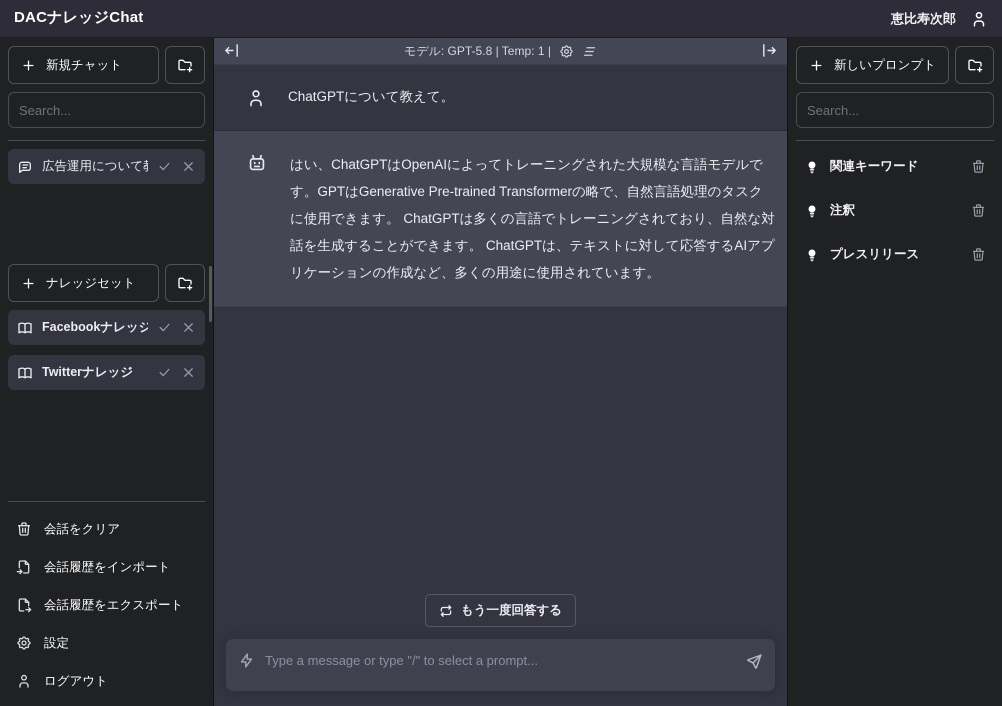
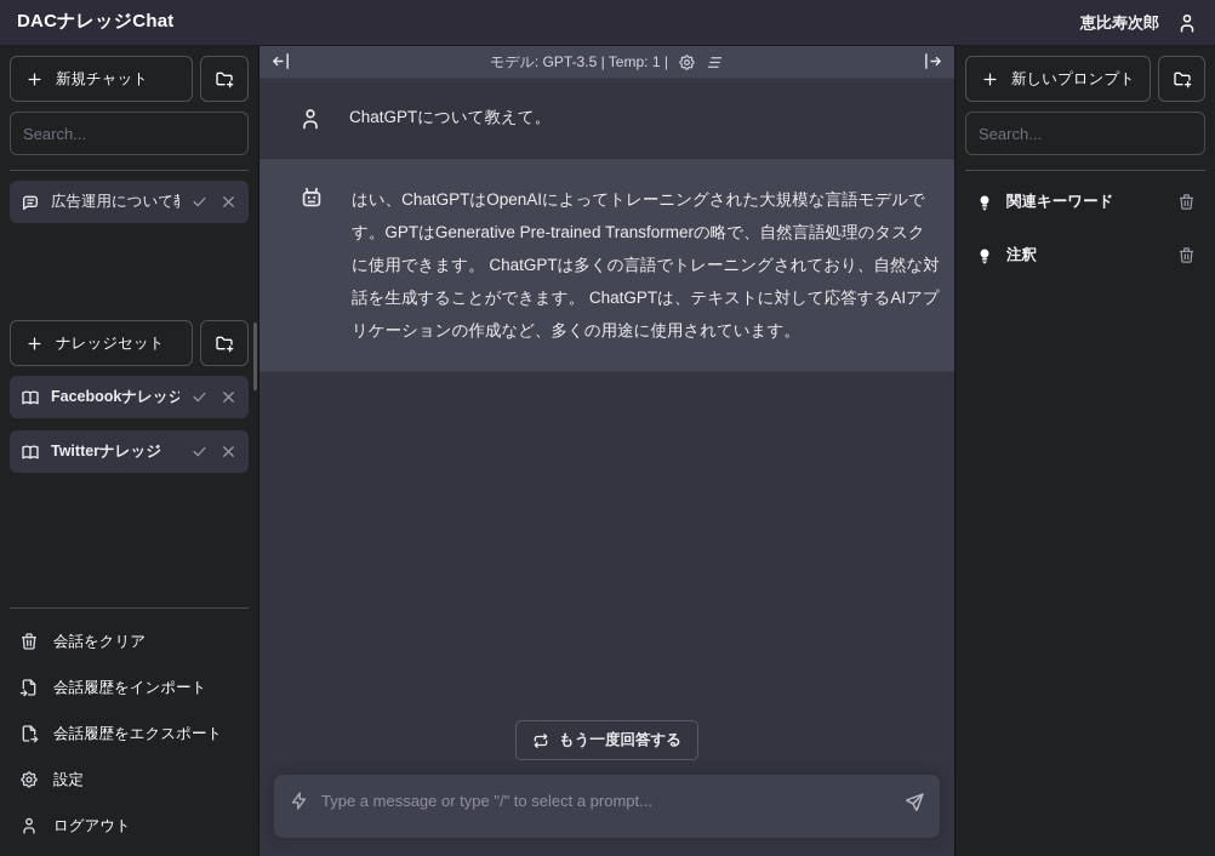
  DACナレッジChat
  恵比寿次郎
  新規チャット
  Search...
  広告運用について
  ナレッジセット
  Facebookナレッジ
  Twitterナレッジ
  会話をクリア
  会話履歴をインポート
  会話履歴をエクスポート
  設定
  ログアウト
- モデル: GPT-5.8 | Temp: 1 |
+ モデル: GPT-3.5 | Temp: 1 |
  ChatGPTについて教えて。
  はい、ChatGPTはOpenAIによってトレーニングされた大規模な言語モデルです。GPTはGenerative Pre-trained Transformerの略で、自然言語処理のタスクに使用できます。 ChatGPTは多くの言語でトレーニングされており、自然な対話を生成することができます。 ChatGPTは、テキストに対して応答するAIアプリケーションの作成など、多くの用途に使用されています。
  もう一度回答する
  Type a message or type "/" to select a prompt...
  新しいプロンプト
  Search...
  関連キーワード
  注釈
- プレスリリース
